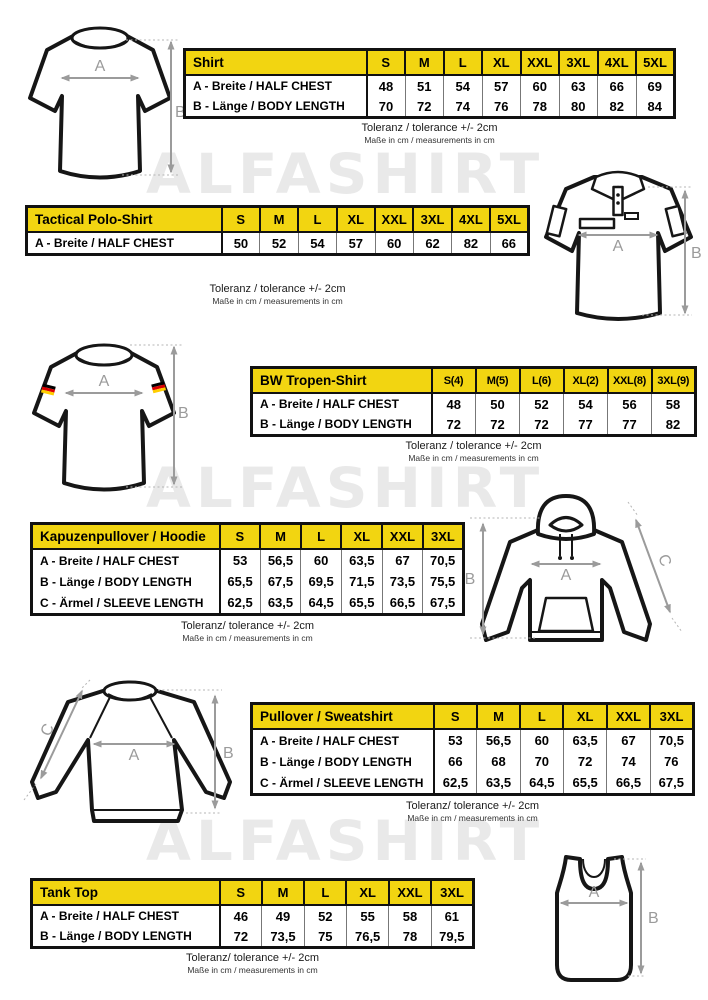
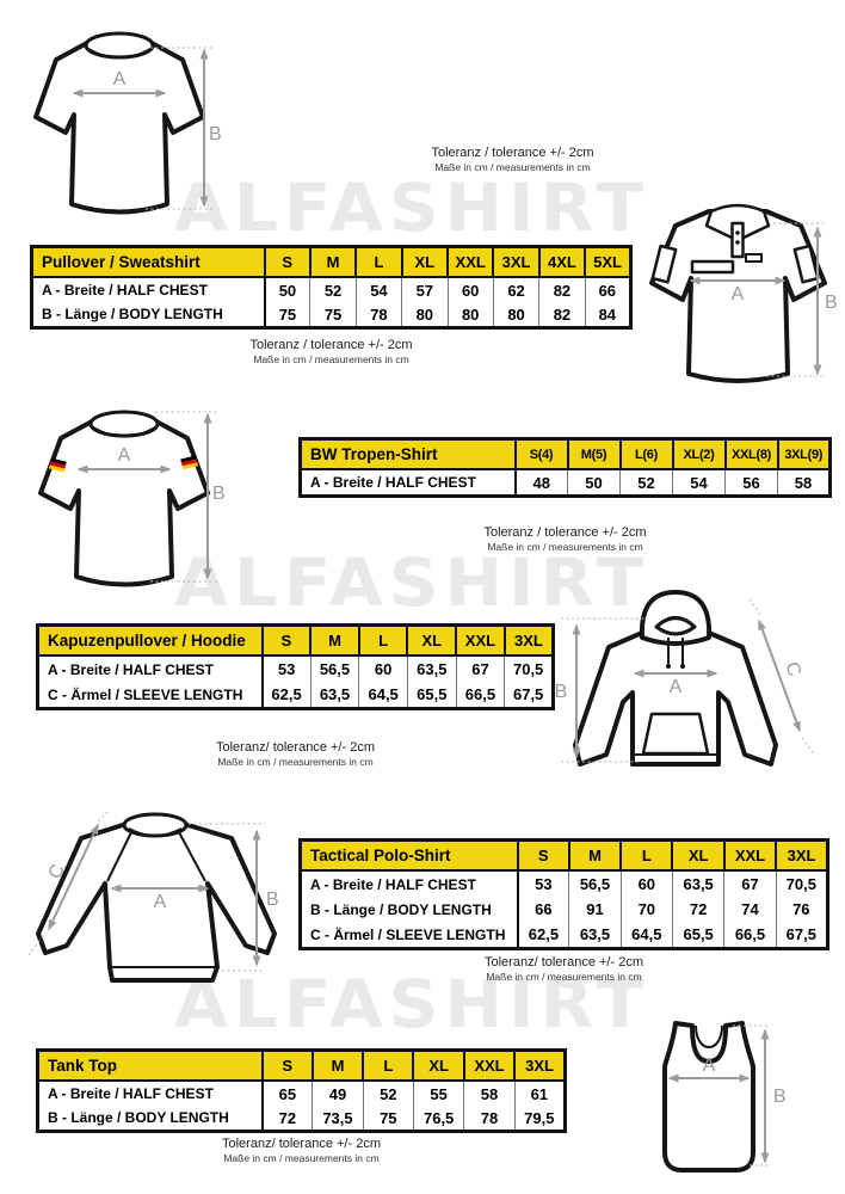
  ALFASHIRT
  ALFASHIRT
  ALFASHIRT
  A
  B
- Shirt	S	M	L	XL	XXL	3XL	4XL	5XL
- A - Breite / HALF CHEST	48	51	54	57	60	63	66	69
- B - Länge / BODY LENGTH	70	72	74	76	78	80	82	84
  Toleranz / tolerance +/- 2cm
  Maße in cm / measurements in cm
- Tactical Polo-Shirt	S	M	L	XL	XXL	3XL	4XL	5XL
+ Pullover / Sweatshirt	S	M	L	XL	XXL	3XL	4XL	5XL
  A - Breite / HALF CHEST	50	52	54	57	60	62	82	66
+ B - Länge / BODY LENGTH	75	75	78	80	80	80	82	84
  Toleranz / tolerance +/- 2cm
  Maße in cm / measurements in cm
  A
  B
  A
  B
  BW Tropen-Shirt	S(4)	M(5)	L(6)	XL(2)	XXL(8)	3XL(9)
  A - Breite / HALF CHEST	48	50	52	54	56	58
- B - Länge / BODY LENGTH	72	72	72	77	77	82
  Toleranz / tolerance +/- 2cm
  Maße in cm / measurements in cm
  Kapuzenpullover / Hoodie	S	M	L	XL	XXL	3XL
  A - Breite / HALF CHEST	53	56,5	60	63,5	67	70,5
- B - Länge / BODY LENGTH	65,5	67,5	69,5	71,5	73,5	75,5
  C - Ärmel / SLEEVE LENGTH	62,5	63,5	64,5	65,5	66,5	67,5
  Toleranz/ tolerance +/- 2cm
  Maße in cm / measurements in cm
  B
  A
  A
  B
- Pullover / Sweatshirt	S	M	L	XL	XXL	3XL
+ Tactical Polo-Shirt	S	M	L	XL	XXL	3XL
  A - Breite / HALF CHEST	53	56,5	60	63,5	67	70,5
- B - Länge / BODY LENGTH	66	68	70	72	74	76
+ B - Länge / BODY LENGTH	66	91	70	72	74	76
  C - Ärmel / SLEEVE LENGTH	62,5	63,5	64,5	65,5	66,5	67,5
  Toleranz/ tolerance +/- 2cm
  Maße in cm / measurements in cm
  Tank Top	S	M	L	XL	XXL	3XL
- A - Breite / HALF CHEST	46	49	52	55	58	61
+ A - Breite / HALF CHEST	65	49	52	55	58	61
  B - Länge / BODY LENGTH	72	73,5	75	76,5	78	79,5
  Toleranz/ tolerance +/- 2cm
  Maße in cm / measurements in cm
  A
  B
